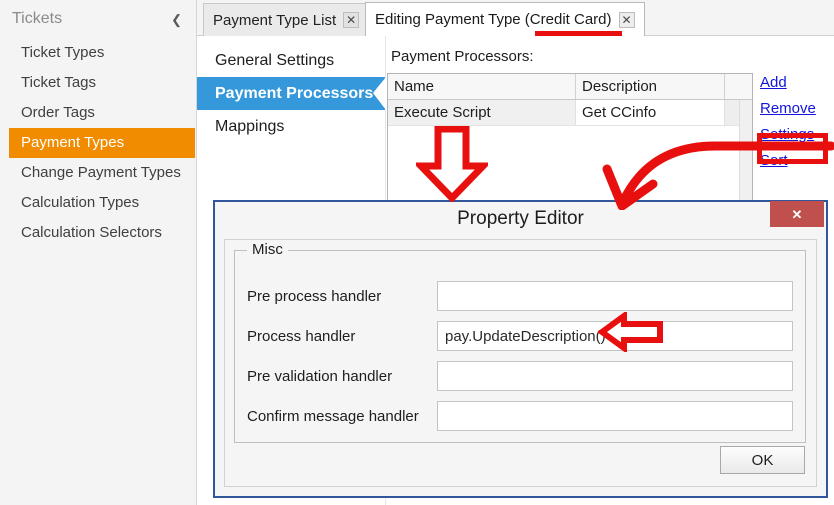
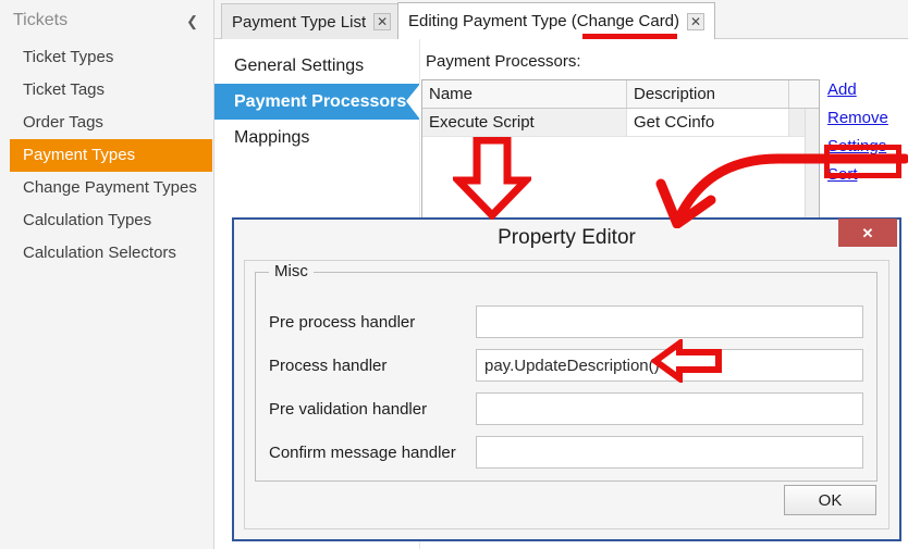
  Tickets
  ❮
  Ticket Types
  Ticket Tags
  Order Tags
  Payment Types
  Change Payment Types
  Calculation Types
  Calculation Selectors
  Payment Type List
  ✕
- Editing Payment Type (Credit Card)
+ Editing Payment Type (Change Card)
  ✕
  General Settings
  Payment Processors
  Mappings
  Payment Processors:
  Name
  Description
  Execute Script
  Get CCinfo
  Add
  Remove
  Settings
  Sort
  Property Editor
  ✕
  Misc
  Pre process handler
  Process handler
  pay.UpdateDescription(
  Pre validation handler
  Confirm message handler
  OK
